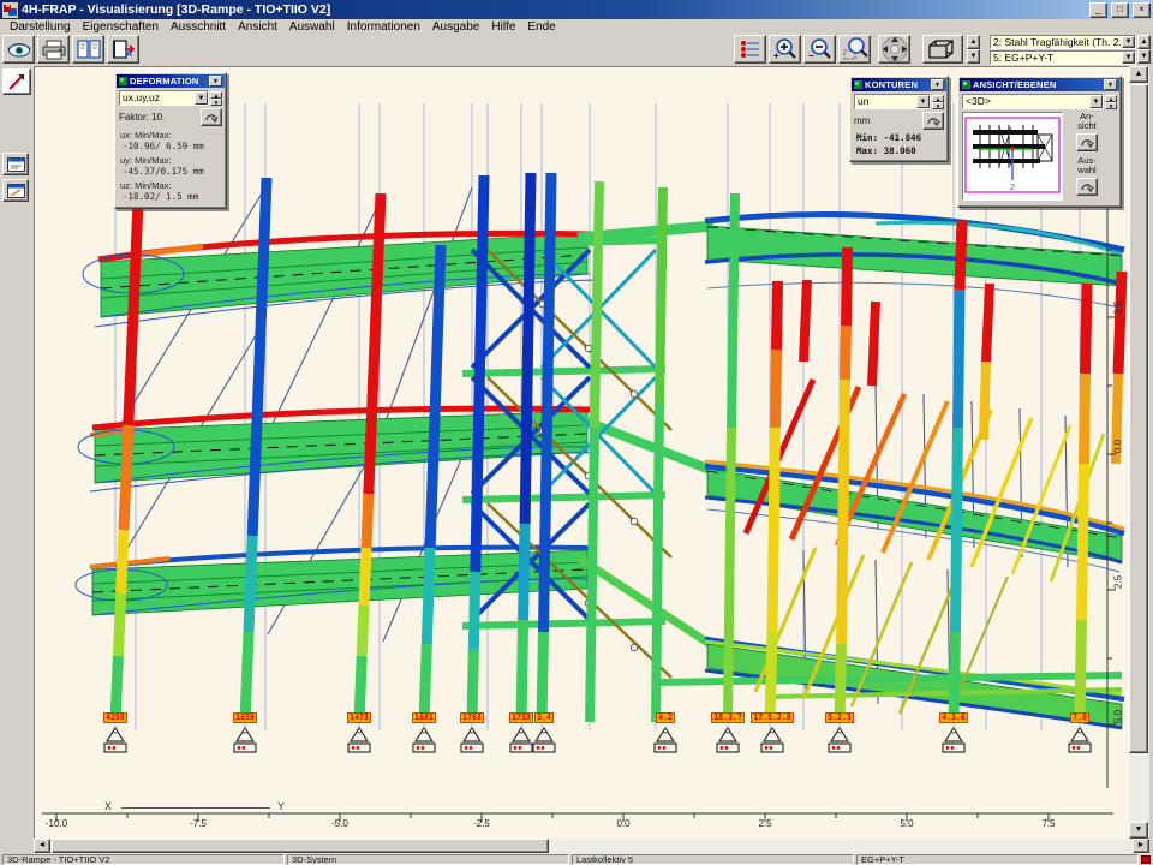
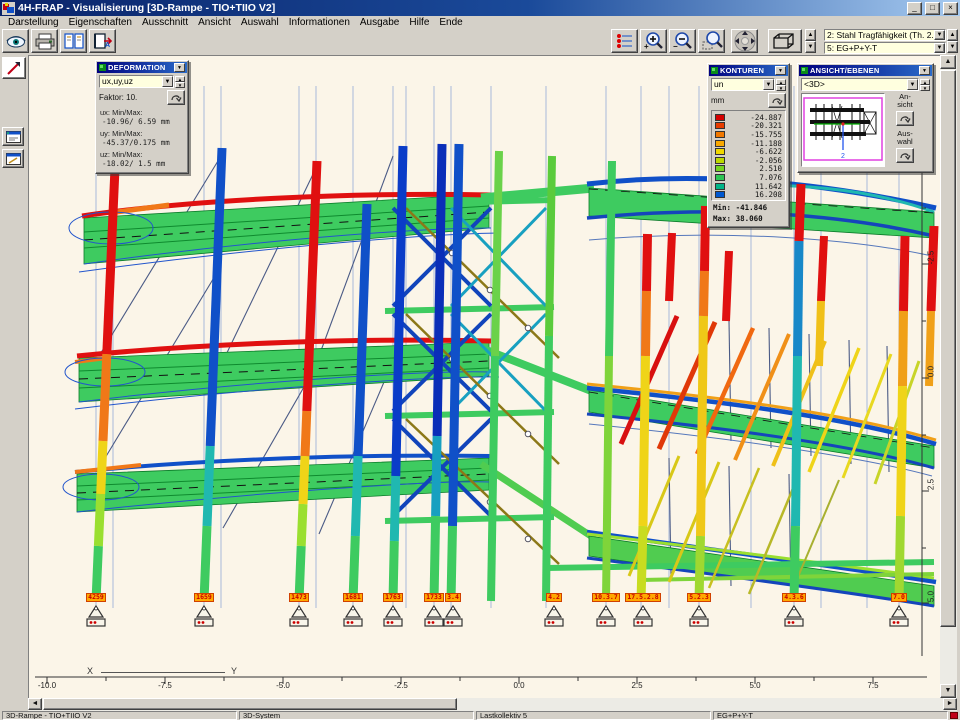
  4H-FRAP - Visualisierung [3D-Rampe - TIO+TIIO V2]
  _
  □
  ×
  Darstellung
  Eigenschaften
  Ausschnitt
  Ansicht
  Auswahl
  Informationen
  Ausgabe
  Hilfe
  Ende
  +
  −
  2: Stahl Tragfähigkeit (Th. 2.
  5: EG+P+Y-T
  X
  Y
  4259
  1659
  1473
  1681
  1763
  1733
  3.4
  4.2
  10.3.7
  17.5.2.8
  5.2.3
  4.3.6
  7.0
  -10.0
  -7.5
  -5.0
  -2.5
  0.0
  2.5
  5.0
  7.5
  DEFORMATION
  ux,uy,uz
  Faktor: 10.
  ux: Min/Max:
  -10.96/ 6.59 mm
  uy: Min/Max:
  -45.37/0.175 mm
  uz: Min/Max:
  -18.02/ 1.5 mm
  KONTUREN
  un
  mm
+ -24.887
+ -20.321
+ -15.755
+ -11.188
+ -6.622
+ -2.056
+ 2.510
+ 7.076
+ 11.642
+ 16.208
  Min: -41.846
  Max: 38.060
  ANSICHT/EBENEN
  <3D>
  An-
  sicht
  Aus-
  wahl
  3D-Rampe - TIO+TIIO V2
  3D-System
  Lastkollektiv 5
  EG+P+Y-T
